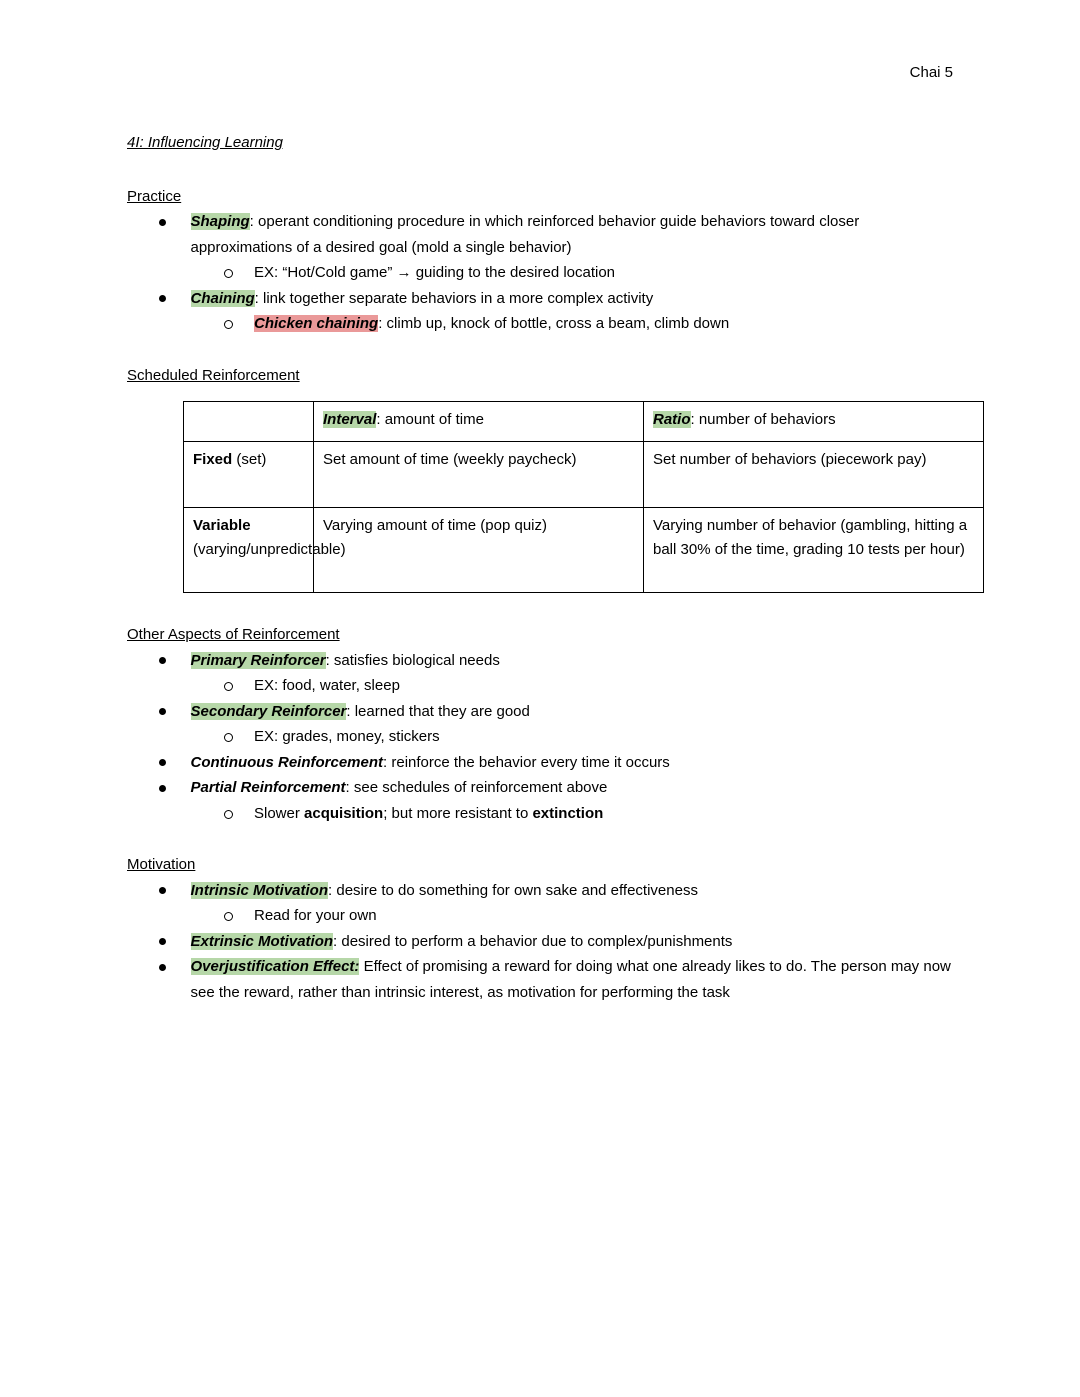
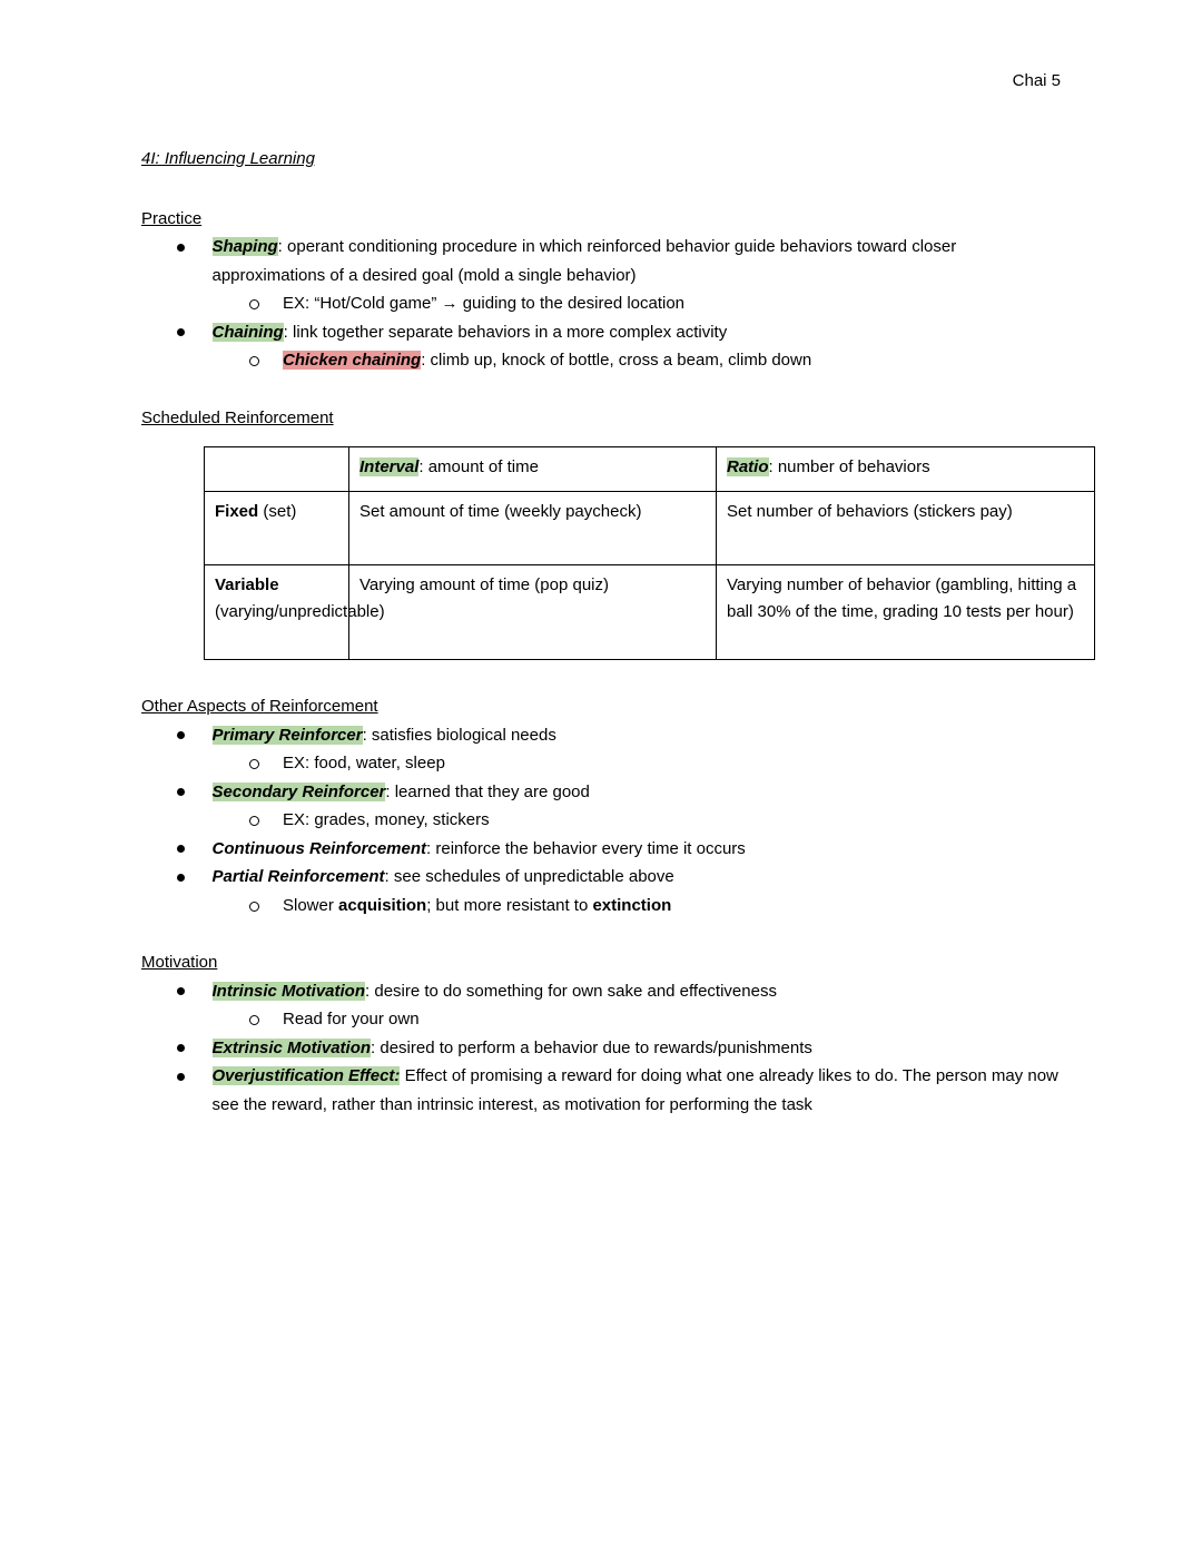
  Chai 5
  4I: Influencing Learning
  Practice
  Shaping: operant conditioning procedure in which reinforced behavior guide behaviors toward closer approximations of a desired goal (mold a single behavior)
  EX: “Hot/Cold game” → guiding to the desired location
  Chaining: link together separate behaviors in a more complex activity
  Chicken chaining: climb up, knock of bottle, cross a beam, climb down
  Scheduled Reinforcement
  	Interval: amount of time	Ratio: number of behaviors
- Fixed (set)	Set amount of time (weekly paycheck)	Set number of behaviors (piecework pay)
+ Fixed (set)	Set amount of time (weekly paycheck)	Set number of behaviors (stickers pay)
  Variable (varying/unpredictable)	Varying amount of time (pop quiz)	Varying number of behavior (gambling, hitting a ball 30% of the time, grading 10 tests per hour)
  Other Aspects of Reinforcement
  Primary Reinforcer: satisfies biological needs
  EX: food, water, sleep
  Secondary Reinforcer: learned that they are good
  EX: grades, money, stickers
  Continuous Reinforcement: reinforce the behavior every time it occurs
- Partial Reinforcement: see schedules of reinforcement above
+ Partial Reinforcement: see schedules of unpredictable above
  Slower acquisition; but more resistant to extinction
  Motivation
  Intrinsic Motivation: desire to do something for own sake and effectiveness
  Read for your own
- Extrinsic Motivation: desired to perform a behavior due to complex/punishments
+ Extrinsic Motivation: desired to perform a behavior due to rewards/punishments
  Overjustification Effect: Effect of promising a reward for doing what one already likes to do. The person may now see the reward, rather than intrinsic interest, as motivation for performing the task
